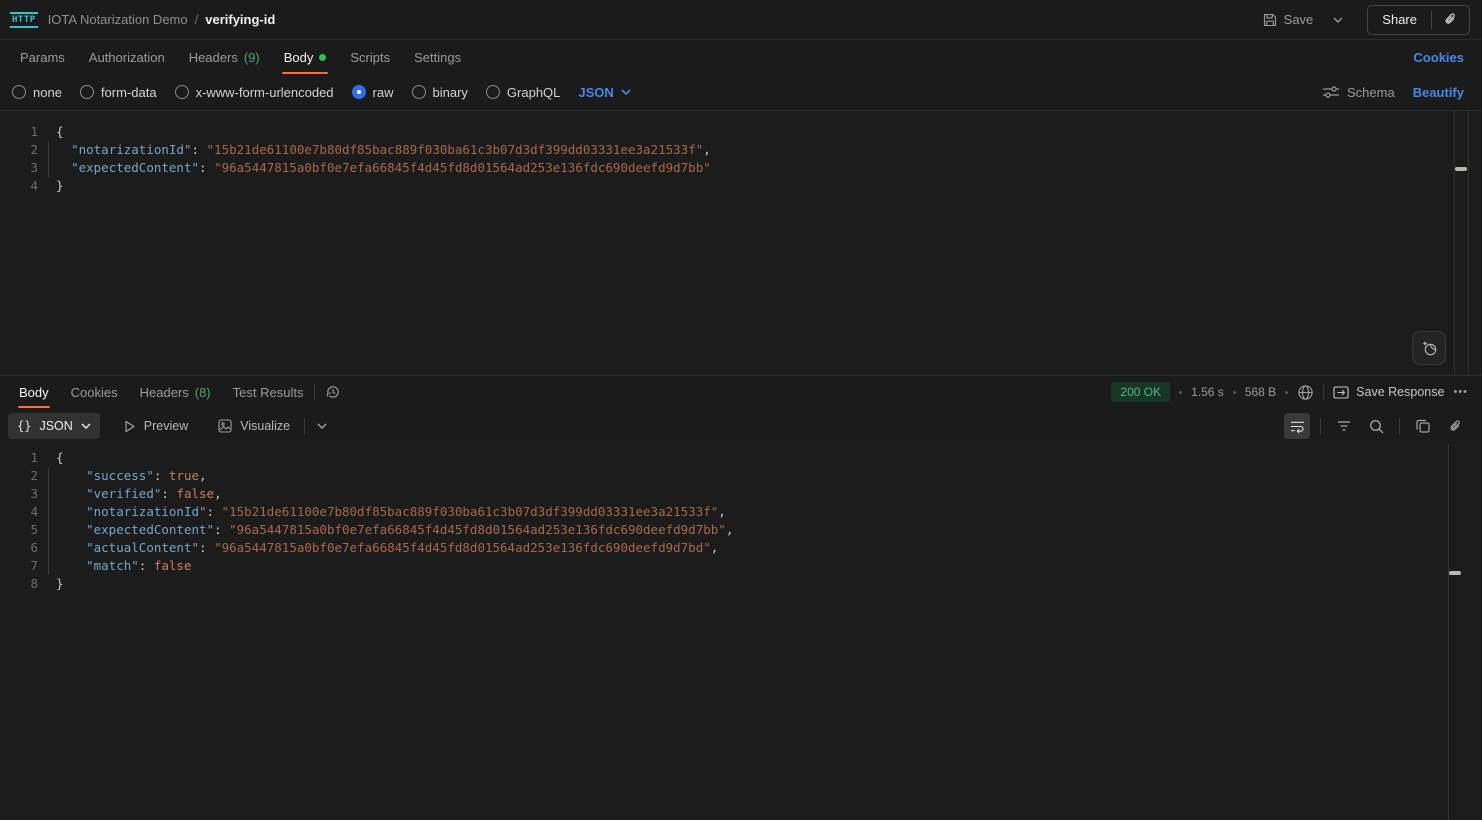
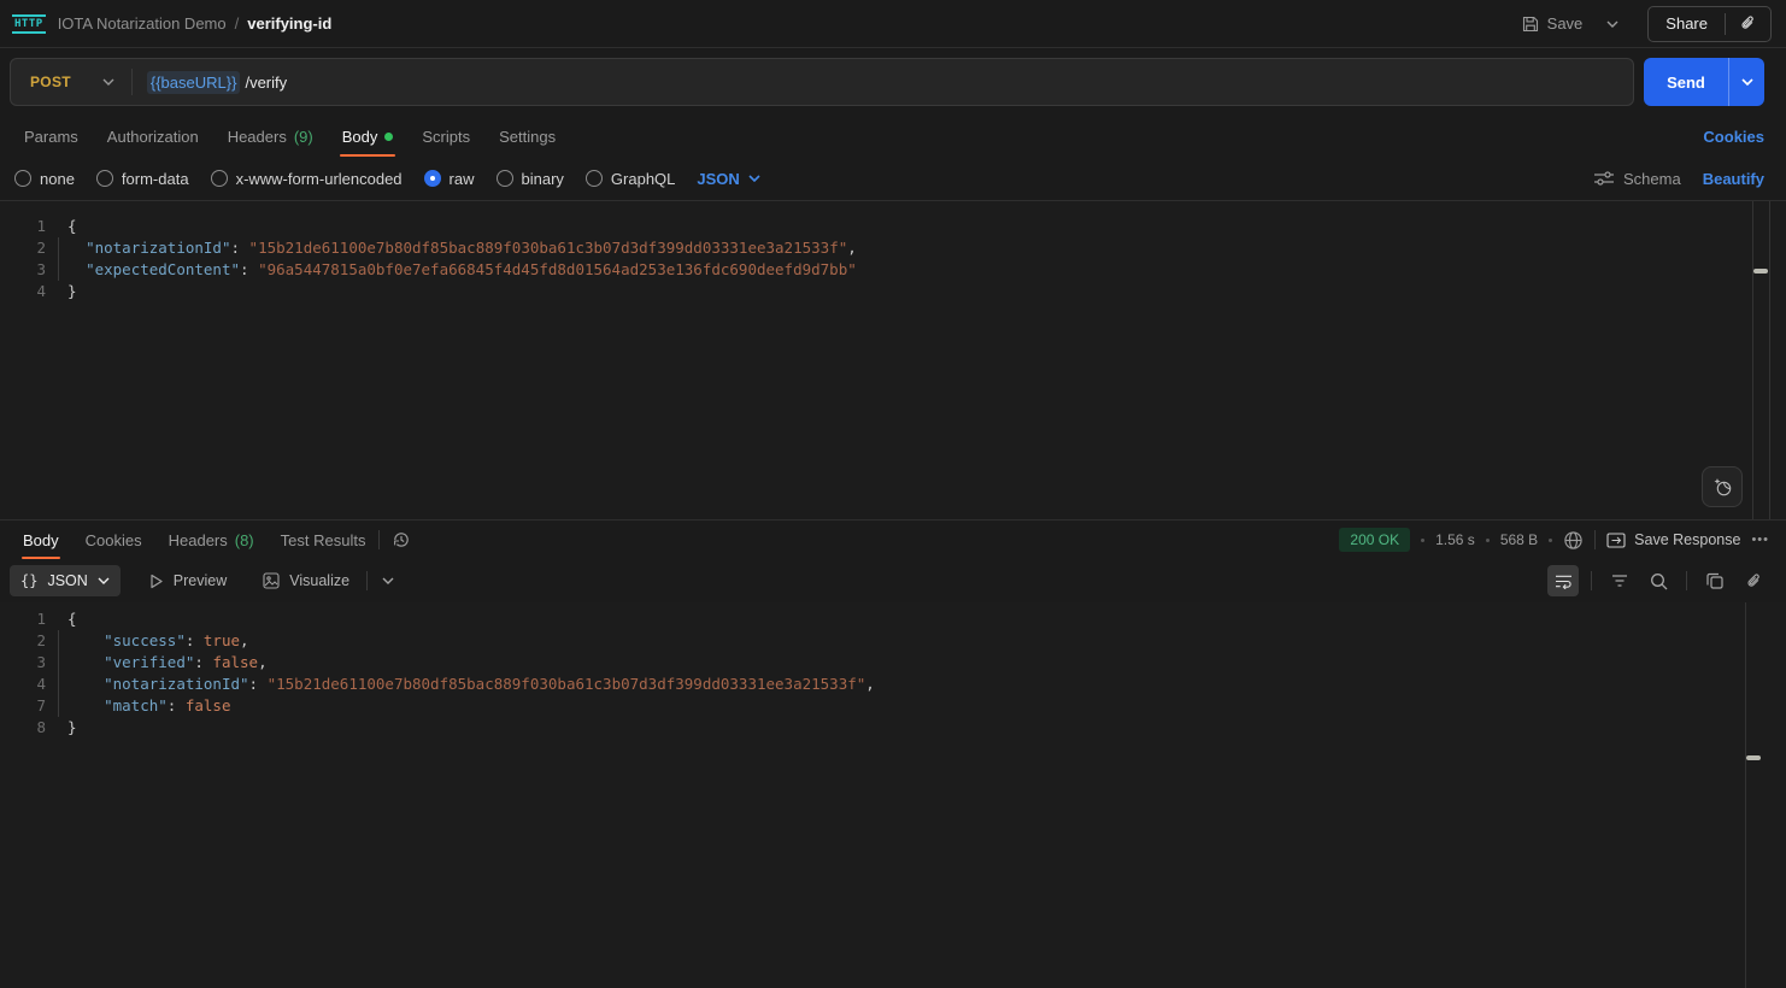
  HTTP
  IOTA Notarization Demo
  /
  verifying-id
  Save
  Share
+ POST
+ {{baseURL}}
+ /verify
+ Send
  Params
  Authorization
  Headers
  (9)
  Body
  Scripts
  Settings
  Cookies
  none
  form-data
  x-www-form-urlencoded
  raw
  binary
  GraphQL
  JSON
  Schema
  Beautify
  1
  {
  2
  "notarizationId": "15b21de61100e7b80df85bac889f030ba61c3b07d3df399dd03331ee3a21533f",
  3
  "expectedContent": "96a5447815a0bf0e7efa66845f4d45fd8d01564ad253e136fdc690deefd9d7bb"
  4
  }
  Body
  Cookies
  Headers
  (8)
  Test Results
  200 OK
  1.56 s
  568 B
  Save Response
  •••
  {}
  JSON
  Preview
  Visualize
  1
  {
  2
  "success": true,
  3
  "verified": false,
  4
  "notarizationId": "15b21de61100e7b80df85bac889f030ba61c3b07d3df399dd03331ee3a21533f",
- 5
- "expectedContent": "96a5447815a0bf0e7efa66845f4d45fd8d01564ad253e136fdc690deefd9d7bb",
- 6
- "actualContent": "96a5447815a0bf0e7efa66845f4d45fd8d01564ad253e136fdc690deefd9d7bd",
  7
  "match": false
  8
  }
